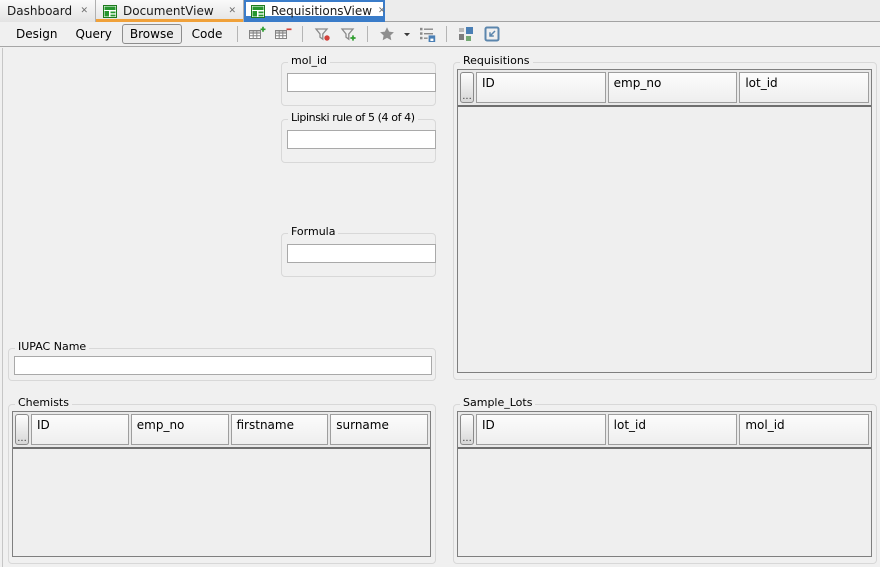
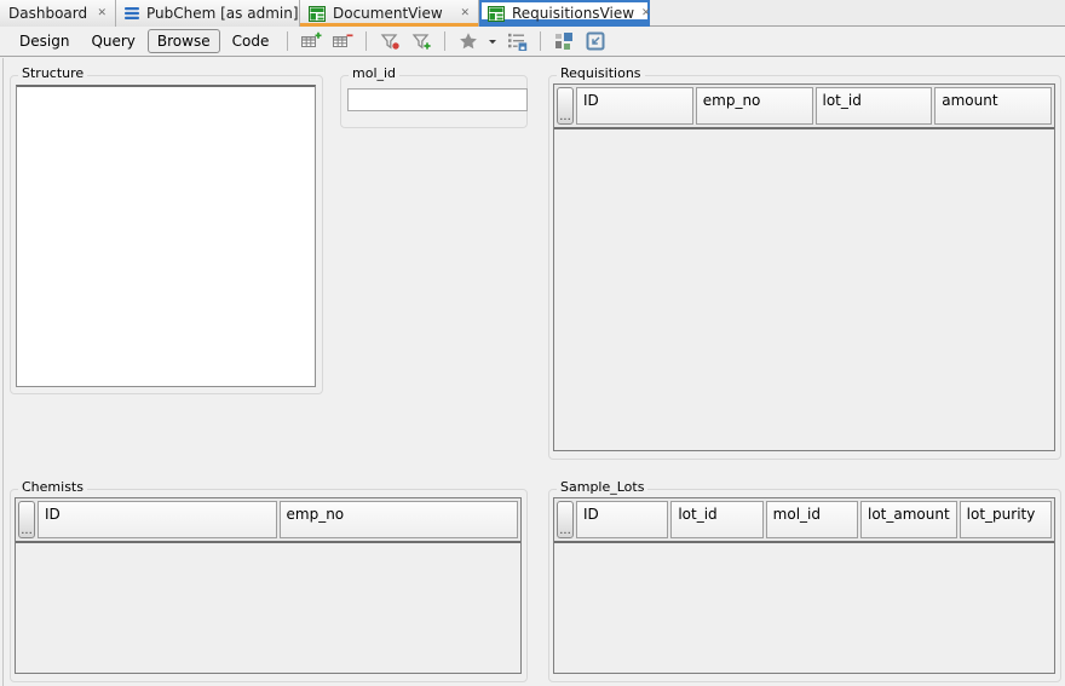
  Dashboard
  ✕
+ PubChem [as admin]
  DocumentView
  ✕
  RequisitionsView
  ✕
  Design
  Query
  Browse
  Code
+ Structure
  mol_id
- Lipinski rule of 5 (4 of 4)
- Formula
- IUPAC Name
  Requisitions
  ...
  ID
  emp_no
  lot_id
+ amount
  Chemists
  ...
  ID
  emp_no
- firstname
- surname
  Sample_Lots
  ...
  ID
  lot_id
  mol_id
+ lot_amount
+ lot_purity
